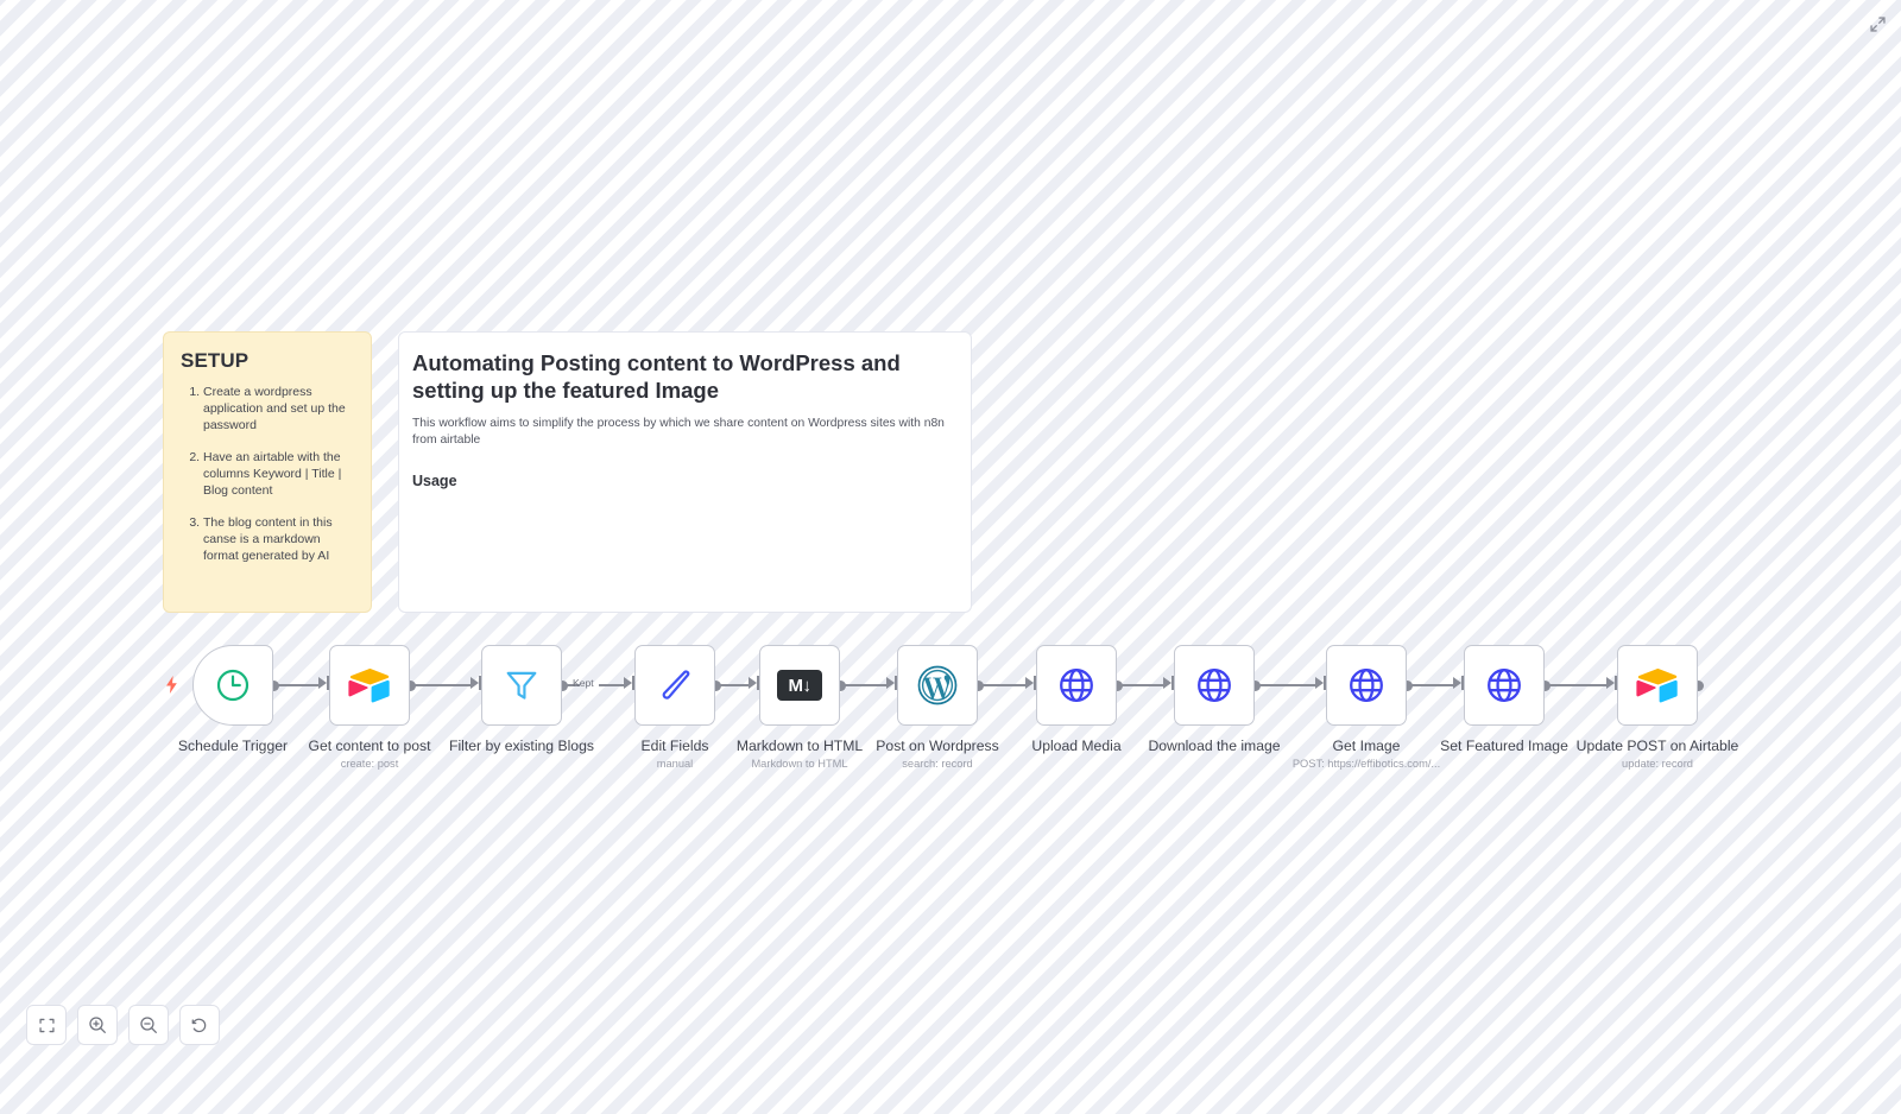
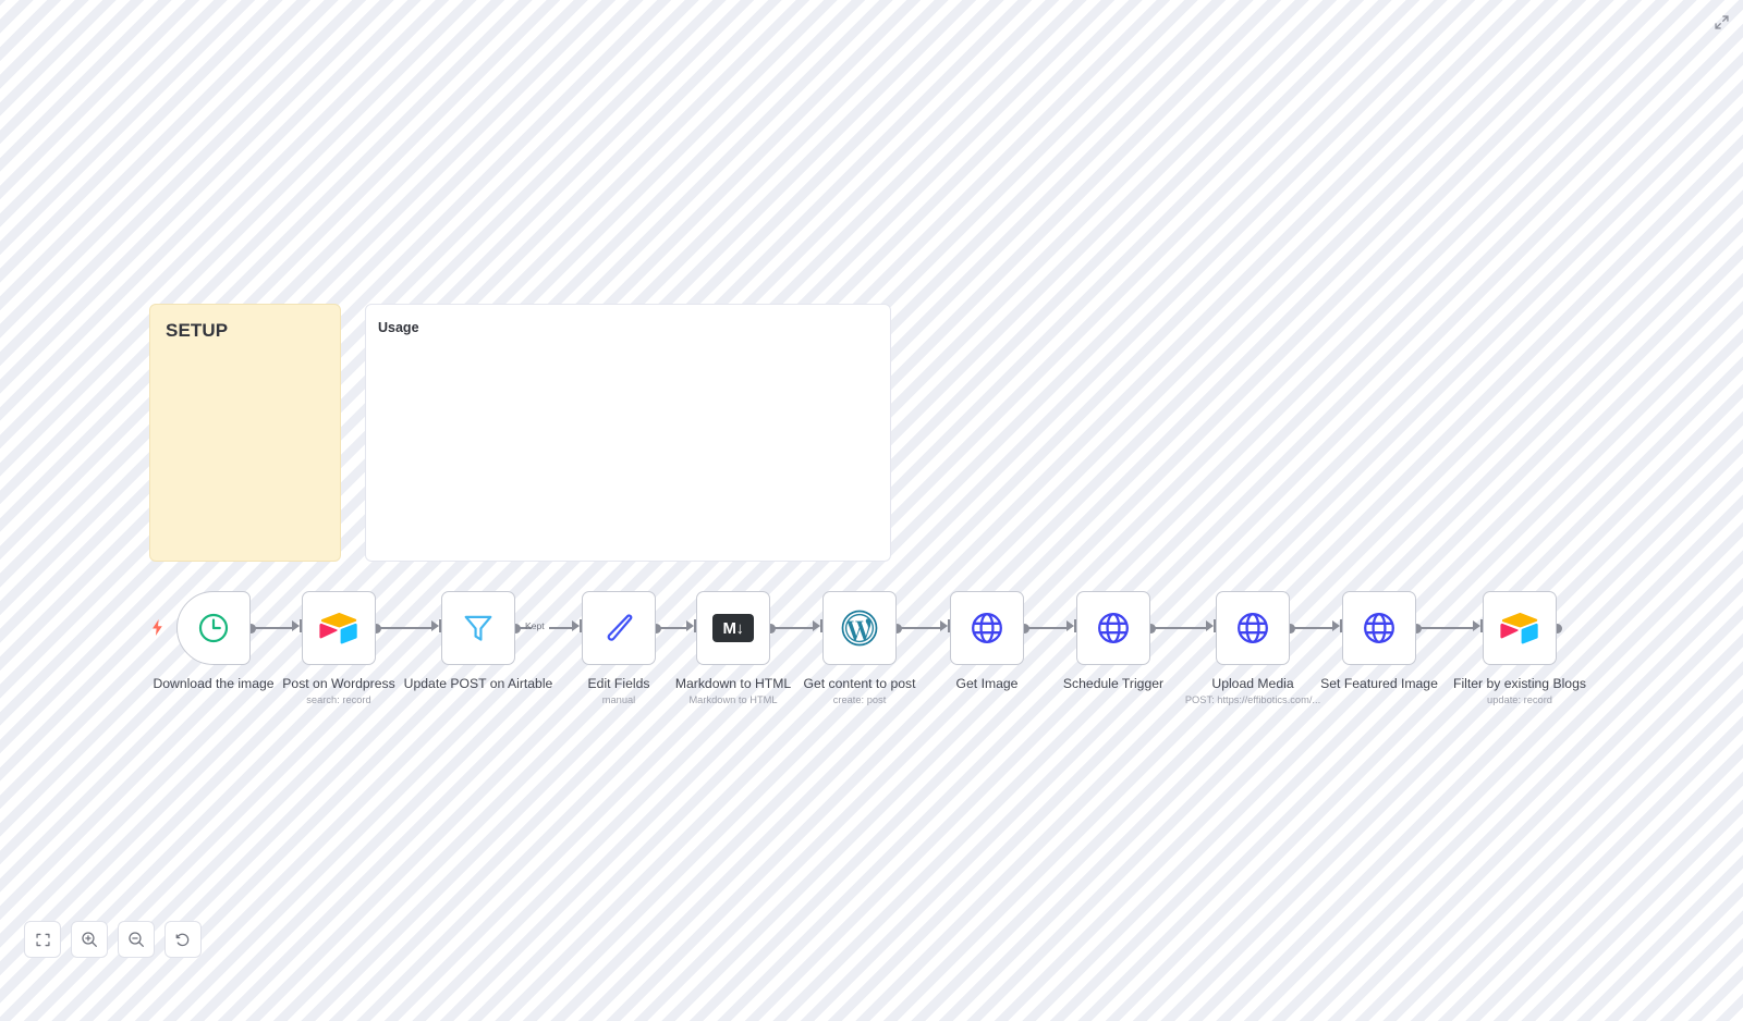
  SETUP
- Create a wordpress application and set up the password
- Have an airtable with the columns Keyword | Title | Blog content
- The blog content in this canse is a markdown format generated by AI
- Automating Posting content to WordPress and setting up the featured Image
- This workflow aims to simplify the process by which we share content on Wordpress sites with n8n from airtable
  Usage
  Kept
- Schedule Trigger
+ Download the image
- Get content to post
+ Post on Wordpress
- create: post
+ search: record
- Filter by existing Blogs
+ Update POST on Airtable
  Edit Fields
  manual
  M↓
  Markdown to HTML
  Markdown to HTML
- Post on Wordpress
+ Get content to post
- search: record
+ create: post
- Upload Media
+ Get Image
- Download the image
+ Schedule Trigger
- Get Image
+ Upload Media
  POST: https://effibotics.com/...
  Set Featured Image
- Update POST on Airtable
+ Filter by existing Blogs
  update: record
